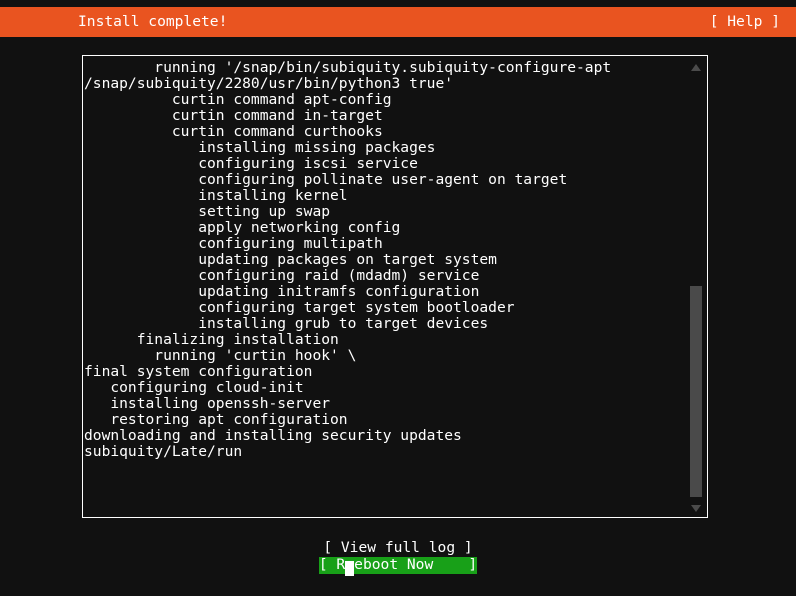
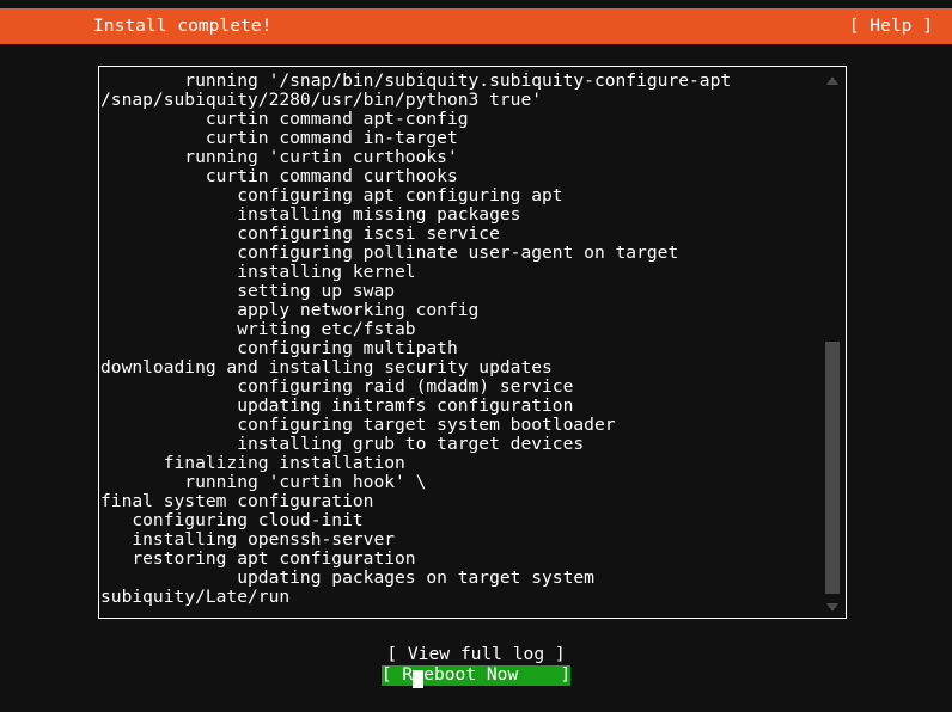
  Install complete!
  [ Help ]
  running '/snap/bin/subiquity.subiquity-configure-apt
  /snap/subiquity/2280/usr/bin/python3 true'
  curtin command apt-config
  curtin command in-target
+ running 'curtin curthooks'
  curtin command curthooks
+ configuring apt configuring apt
  installing missing packages
  configuring iscsi service
  configuring pollinate user-agent on target
  installing kernel
  setting up swap
  apply networking config
+ writing etc/fstab
  configuring multipath
- updating packages on target system
+ downloading and installing security updates
  configuring raid (mdadm) service
  updating initramfs configuration
  configuring target system bootloader
  installing grub to target devices
  finalizing installation
  running 'curtin hook' \
  final system configuration
  configuring cloud-init
  installing openssh-server
  restoring apt configuration
- downloading and installing security updates
+ updating packages on target system
  subiquity/Late/run
  [ View full log ]
  [ R eboot Now ]
